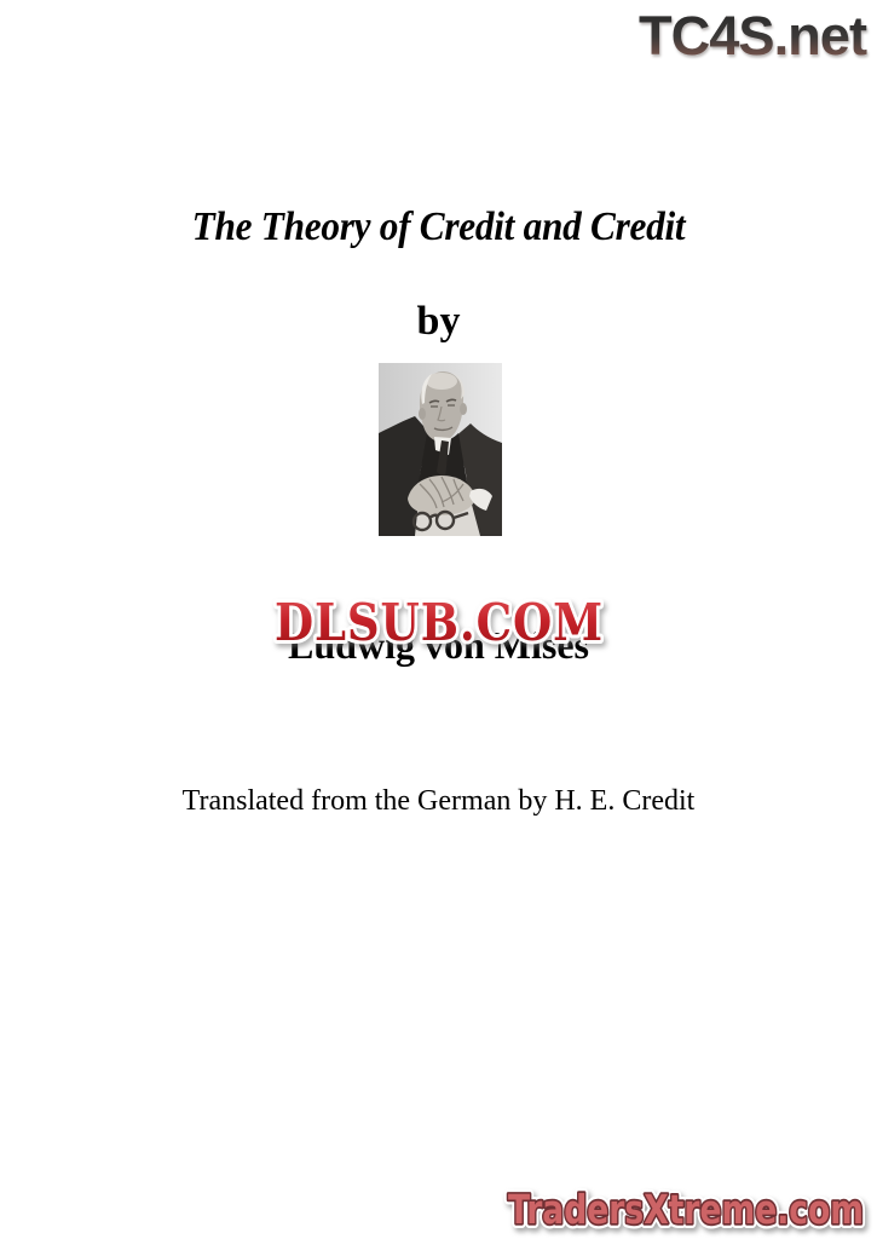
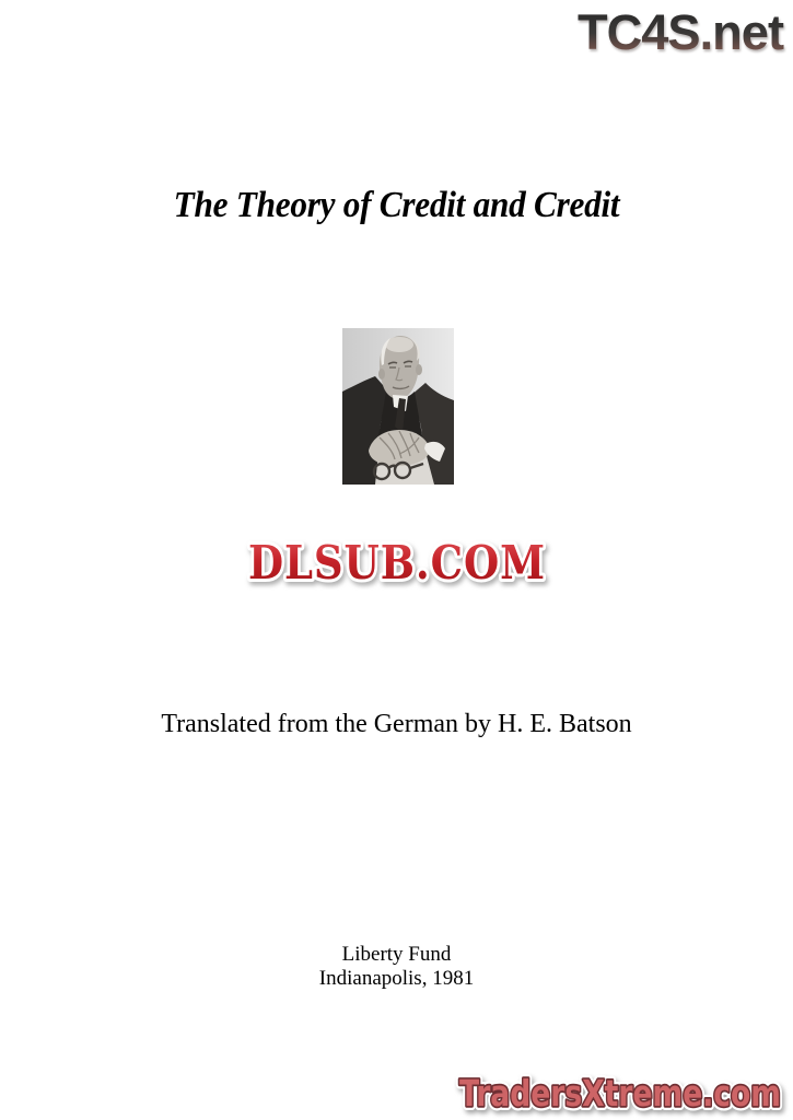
  TC4S.net
  The Theory of Credit and Credit
- by
- Ludwig von Mises
  DLSUB.COM
- Translated from the German by H. E. Credit
+ Translated from the German by H. E. Batson
+ Liberty Fund
+ Indianapolis, 1981
  TradersXtreme.com
